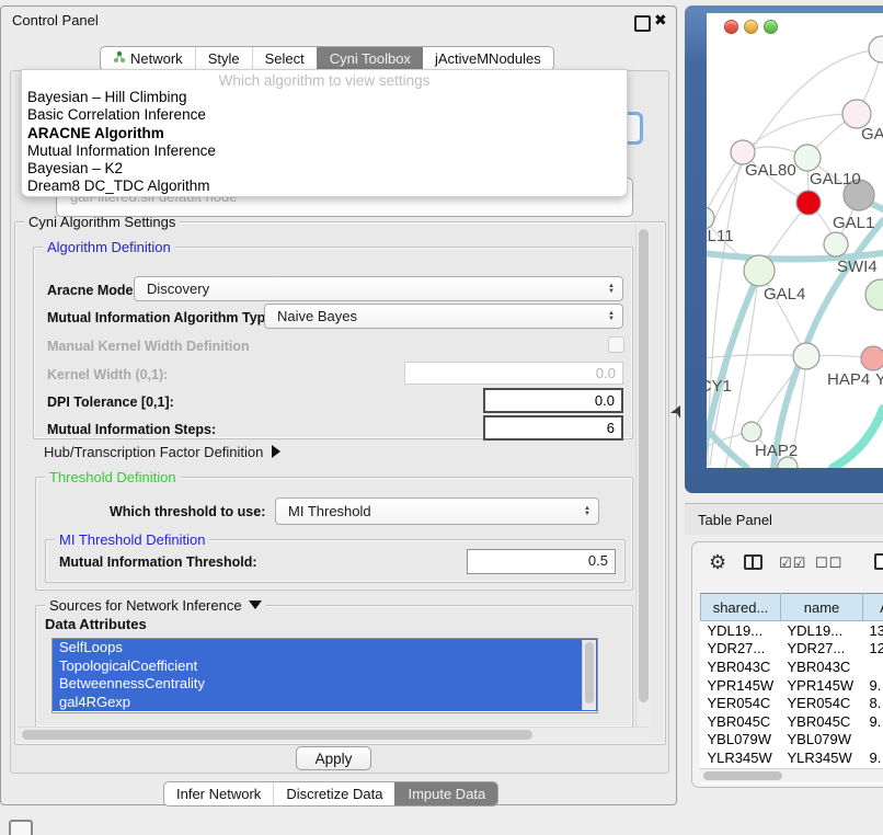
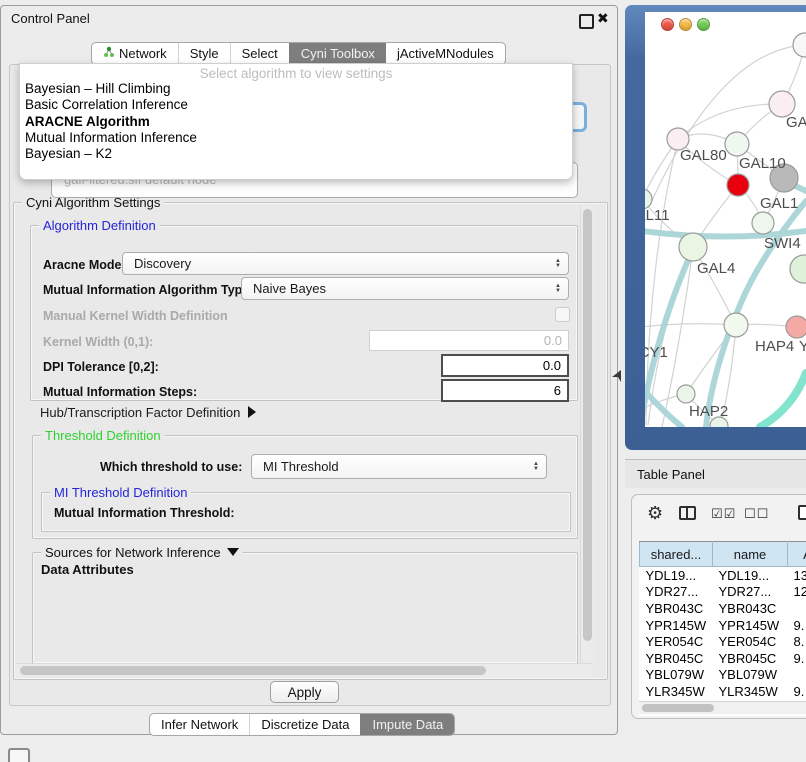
  Control Panel
  ✖
  Network
  Style
  Select
  Cyni Toolbox
  jActiveMNodules
- Which algorithm to view settings
+ Select algorithm to view settings
  Bayesian – Hill Climbing
  Basic Correlation Inference
  ARACNE Algorithm
  Mutual Information Inference
  Bayesian – K2
- Dream8 DC_TDC Algorithm
  Cyni Algorithm Settings
  Algorithm Definition
  Aracne Mode
  Discovery
  Mutual Information Algorithm Typ
  Naive Bayes
  Manual Kernel Width Definition
  Kernel Width (0,1):
  0.0
- DPI Tolerance [0,1]:
+ DPI Tolerance [0,2]:
  0.0
  Mutual Information Steps:
  6
  Hub/Transcription Factor Definition
  Threshold Definition
  Which threshold to use:
  MI Threshold
  MI Threshold Definition
  Mutual Information Threshold:
- 0.5
  Sources for Network Inference
  Data Attributes
- SelfLoops
- TopologicalCoefficient
- BetweennessCentrality
- gal4RGexp
  Apply
  Infer Network
  Discretize Data
  Impute Data
  GAL80
  GAL10
  GAL1
  SWI4
  GAL4
  CY1
  HAP4
  Y
  HAP2
  Table Panel
  ⚙
  ☑☑
  ☐☐
  shared...	name
  YDL19...	YDL19...	13
  YDR27...	YDR27...	12
  YBR043C	YBR043C
  YPR145W	YPR145W	9.
  YER054C	YER054C	8.
  YBR045C	YBR045C	9.
  YBL079W	YBL079W
  YLR345W	YLR345W	9.
